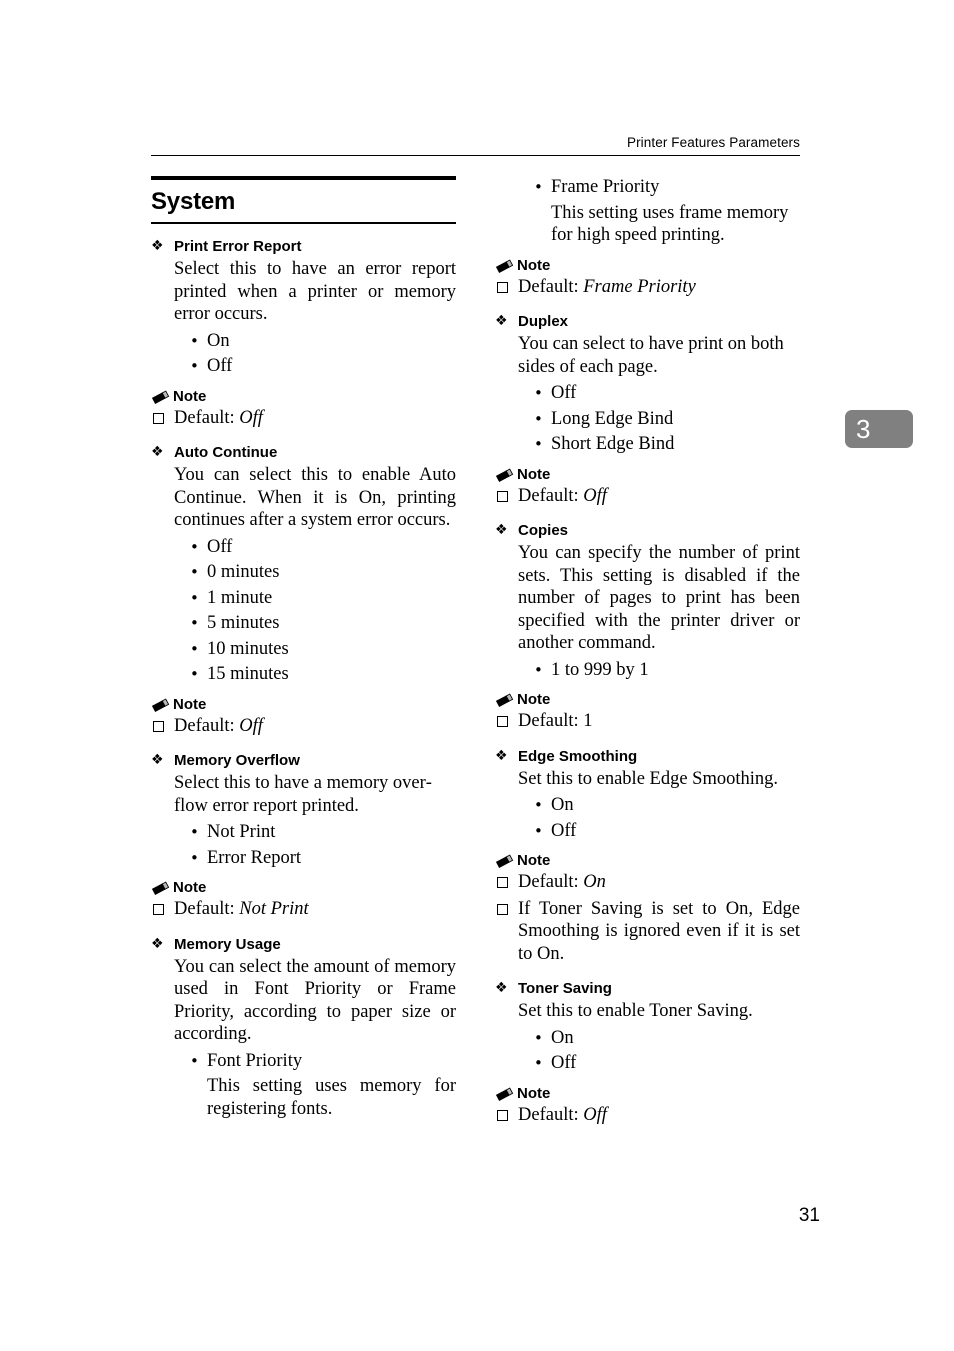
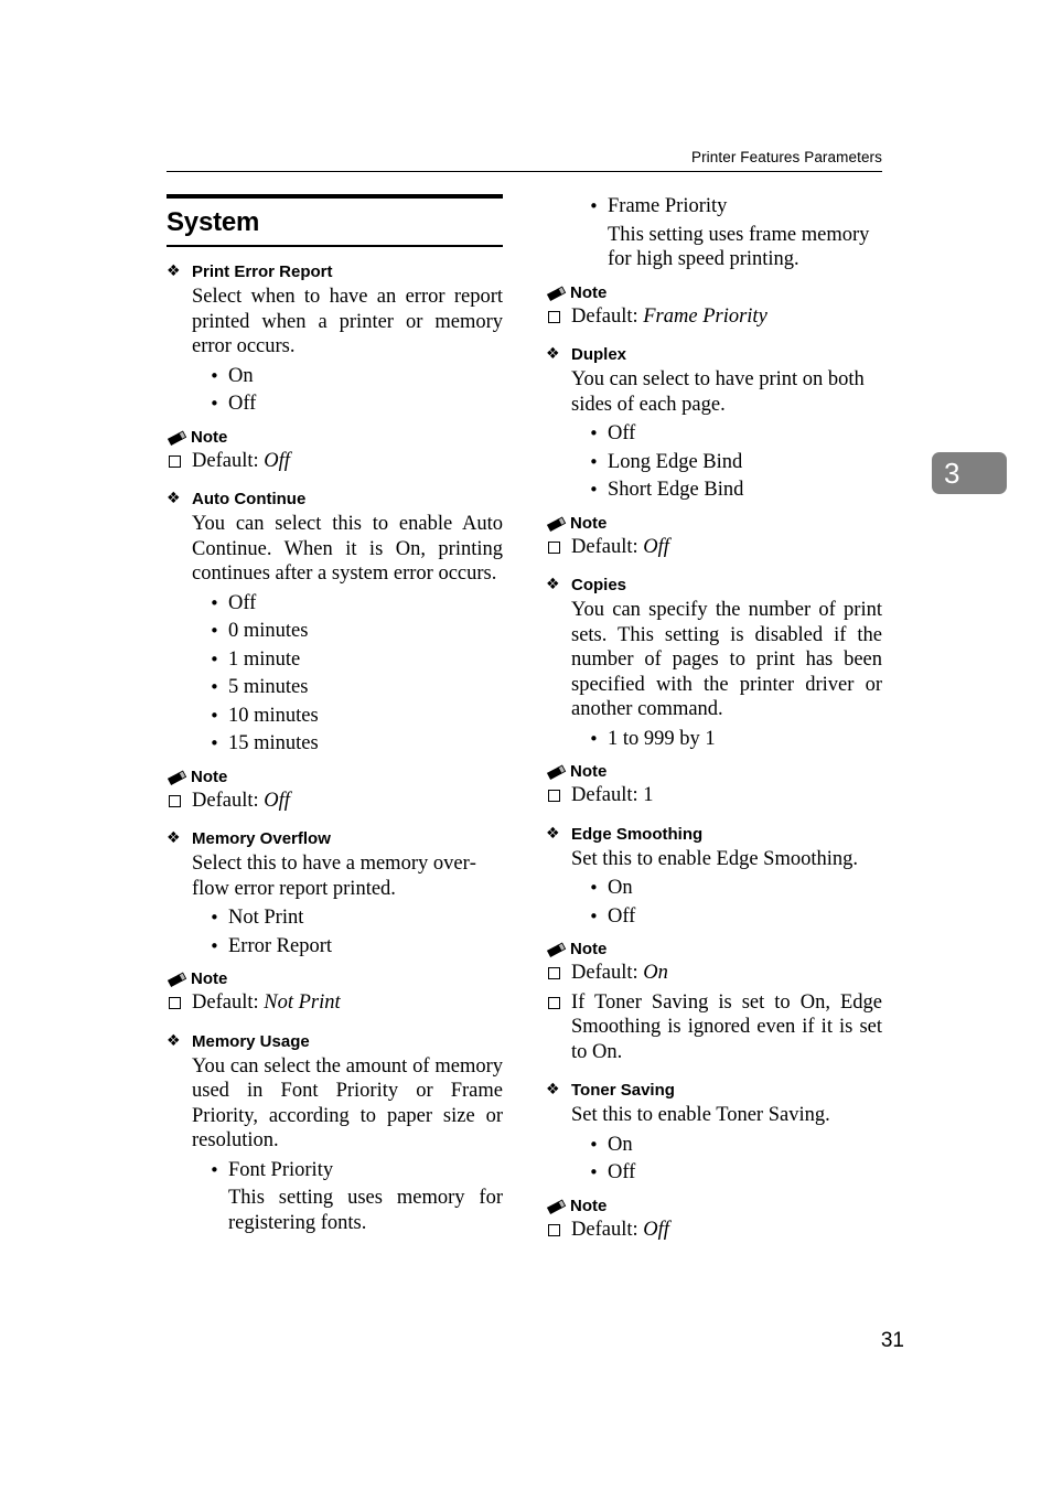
  Printer Features Parameters
  3
  31
  System
  ❖
  Print Error Report
- Select this to have an error report printed when a printer or memory error occurs.
+ Select when to have an error report printed when a printer or memory error occurs.
  •
  On
  •
  Off
  Note
  Default: Off
  ❖
  Auto Continue
  You can select this to enable Auto Continue. When it is On, printing continues after a system error oc­curs.
  •
  Off
  •
  0 minutes
  •
  1 minute
  •
  5 minutes
  •
  10 minutes
  •
  15 minutes
  Note
  Default: Off
  ❖
  Memory Overflow
  Select this to have a memory over­flow error report printed.
  •
  Not Print
  •
  Error Report
  Note
  Default: Not Print
  ❖
  Memory Usage
- You can select the amount of mem­ory used in Font Priority or Frame Priority, according to paper size or according.
+ You can select the amount of mem­ory used in Font Priority or Frame Priority, according to paper size or resolution.
  •
  Font Priority
  This setting uses memory for registering fonts.
  •
  Frame Priority
  This setting uses frame memory for high speed printing.
  Note
  Default: Frame Priority
  ❖
  Duplex
  You can select to have print on both sides of each page.
  •
  Off
  •
  Long Edge Bind
  •
  Short Edge Bind
  Note
  Default: Off
  ❖
  Copies
  You can specify the number of print sets. This setting is disabled if the number of pages to print has been specified with the printer driver or another command.
  •
  1 to 999 by 1
  Note
  Default: 1
  ❖
  Edge Smoothing
  Set this to enable Edge Smoothing.
  •
  On
  •
  Off
  Note
  Default: On
  If Toner Saving is set to On, Edge Smoothing is ignored even if it is set to On.
  ❖
  Toner Saving
  Set this to enable Toner Saving.
  •
  On
  •
  Off
  Note
  Default: Off
